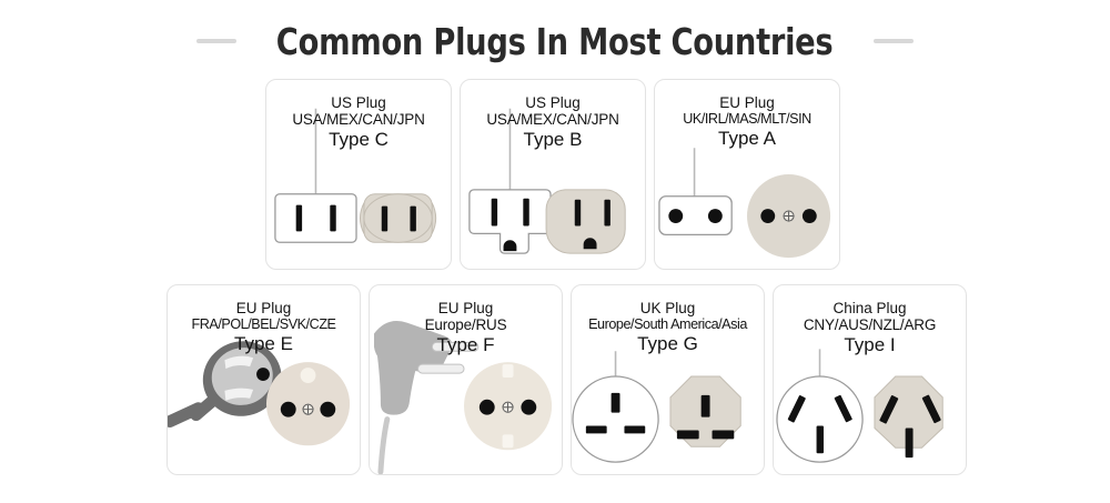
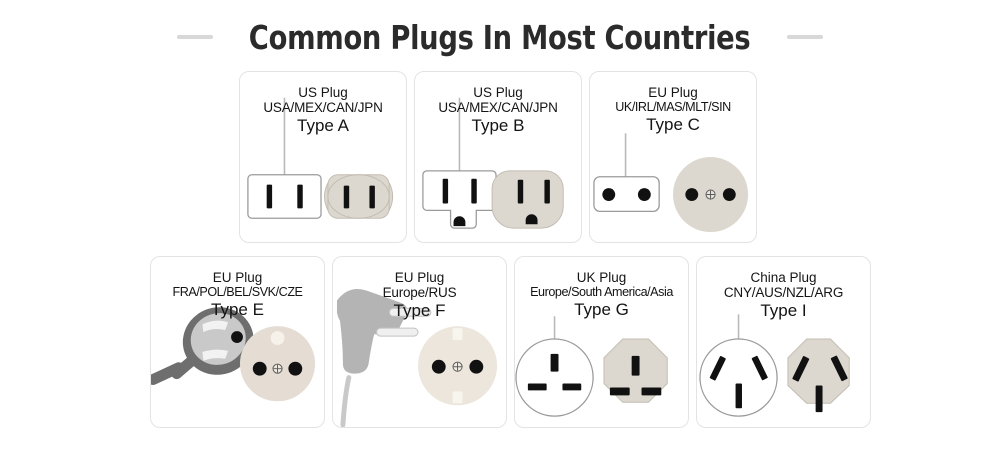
  Common Plugs In Most Countries
  US Plug
  USA/MEX/CAN/JPN
- Type C
+ Type A
  US Plug
  USA/MEX/CAN/JPN
  Type B
  EU Plug
  UK/IRL/MAS/MLT/SIN
- Type A
+ Type C
  EU Plug
  FRA/POL/BEL/SVK/CZE
  Type E
  EU Plug
  Europe/RUS
  Type F
  UK Plug
  Europe/South America/Asia
  Type G
  China Plug
  CNY/AUS/NZL/ARG
  Type I
